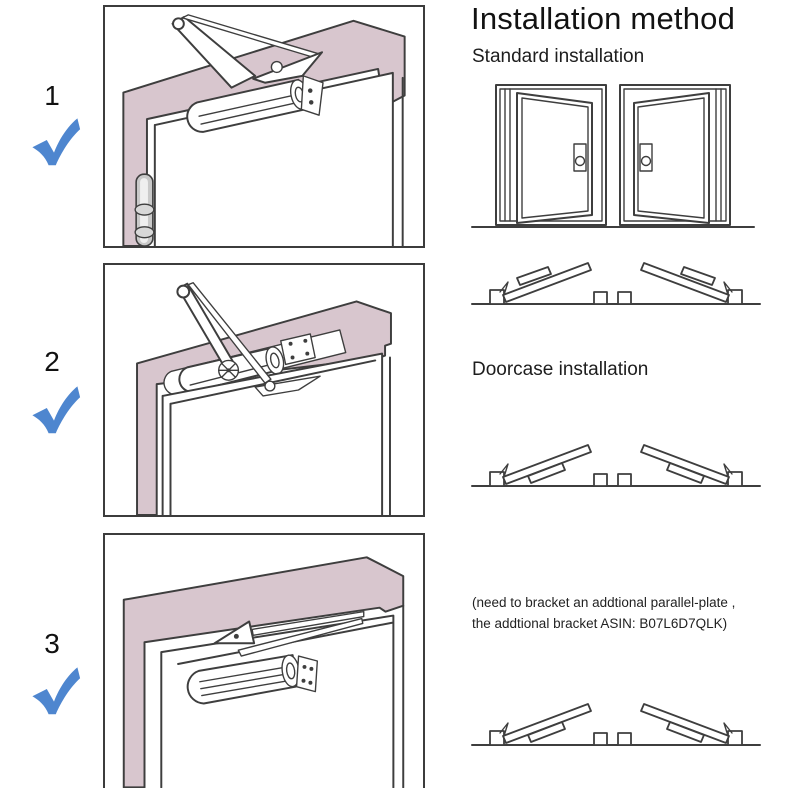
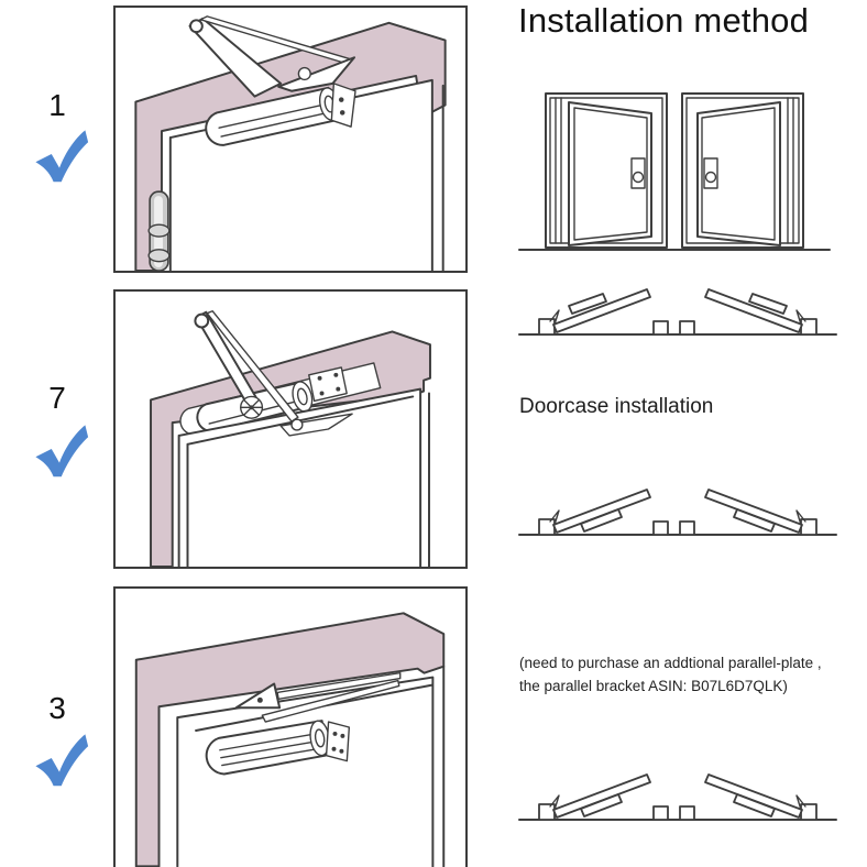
  1
- 2
+ 7
  3
  Installation method
- Standard installation
  Doorcase installation
- (need to bracket an addtional parallel-plate ,
+ (need to purchase an addtional parallel-plate ,
- the addtional bracket ASIN: B07L6D7QLK)
+ the parallel bracket ASIN: B07L6D7QLK)
